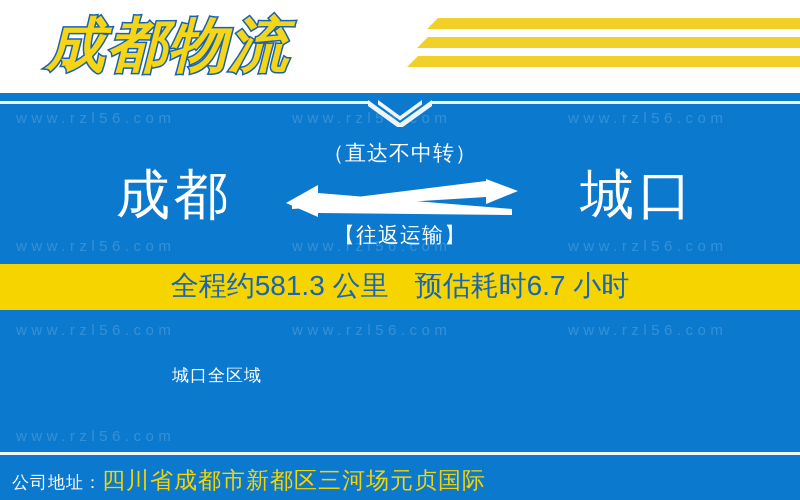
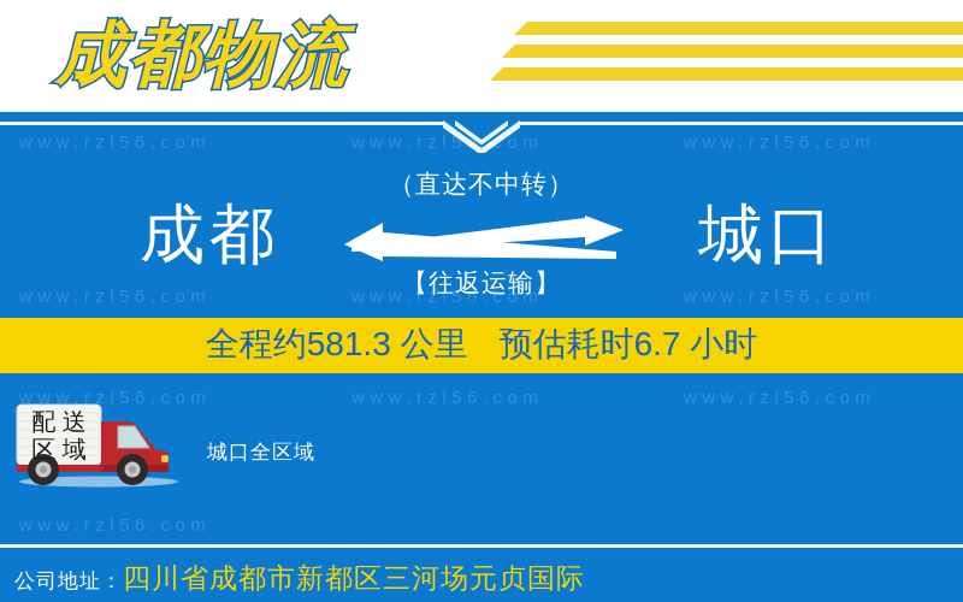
  成都物流
  www.rzl56.com
  www.rzl56.com
  www.rzl56.com
  成都
  （直达不中转）
  【往返运输】
  城口
  www.rzl56.com
  www.rzl56.com
  www.rzl56.com
  全程约581.3 公里
  预估耗时6.7 小时
  www.rzl56.com
  www.rzl56.com
  www.rzl56.com
+ 配 送
+ 区 域
  城口全区域
  www.rzl56.com
  公司地址：四川省成都市新都区三河场元贞国际
